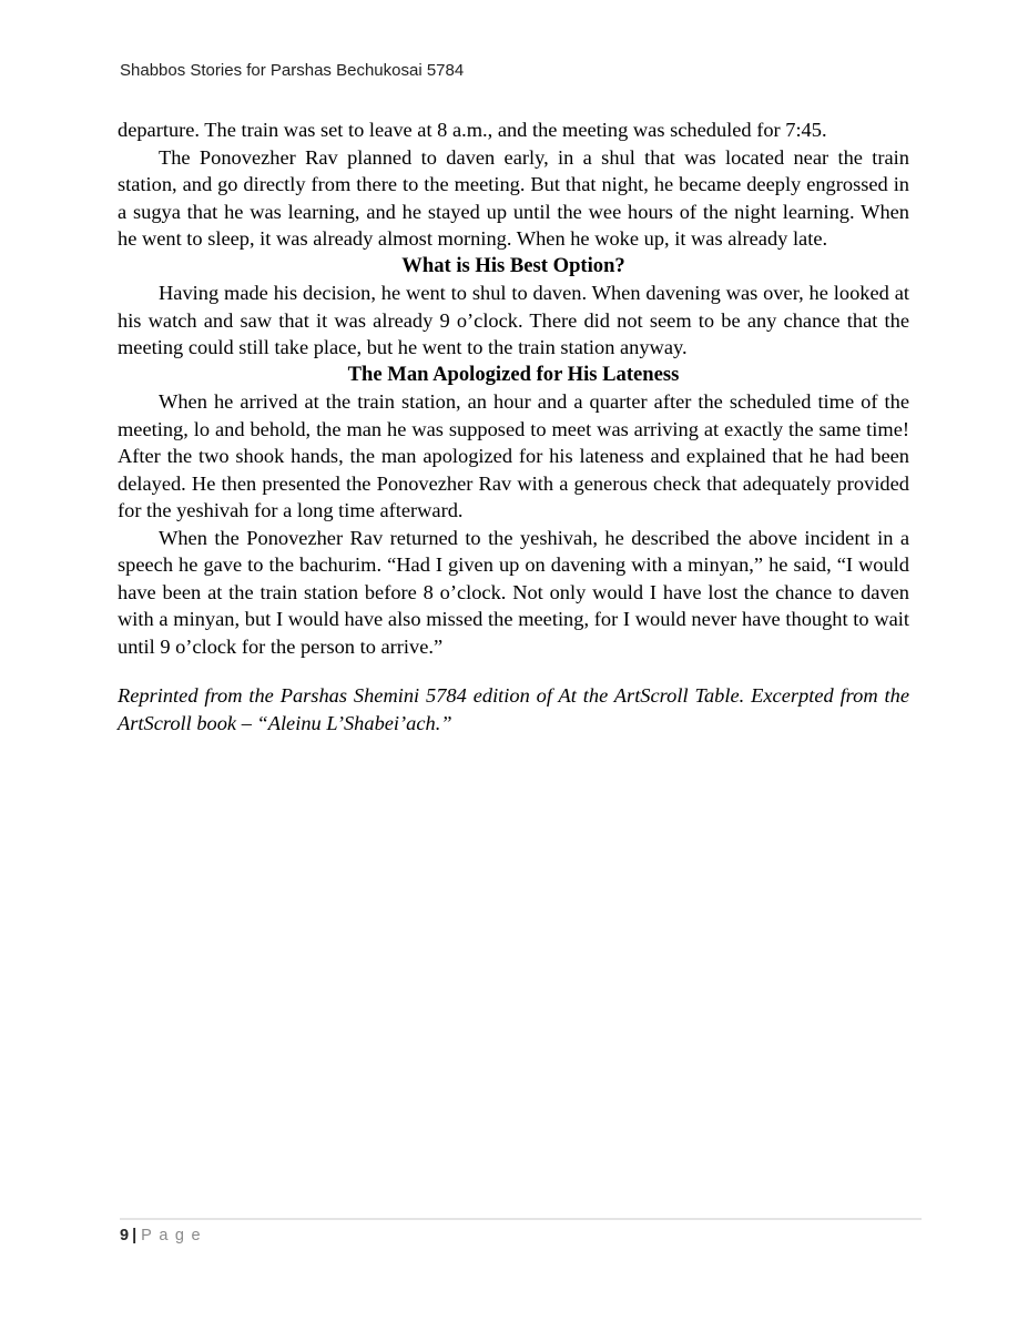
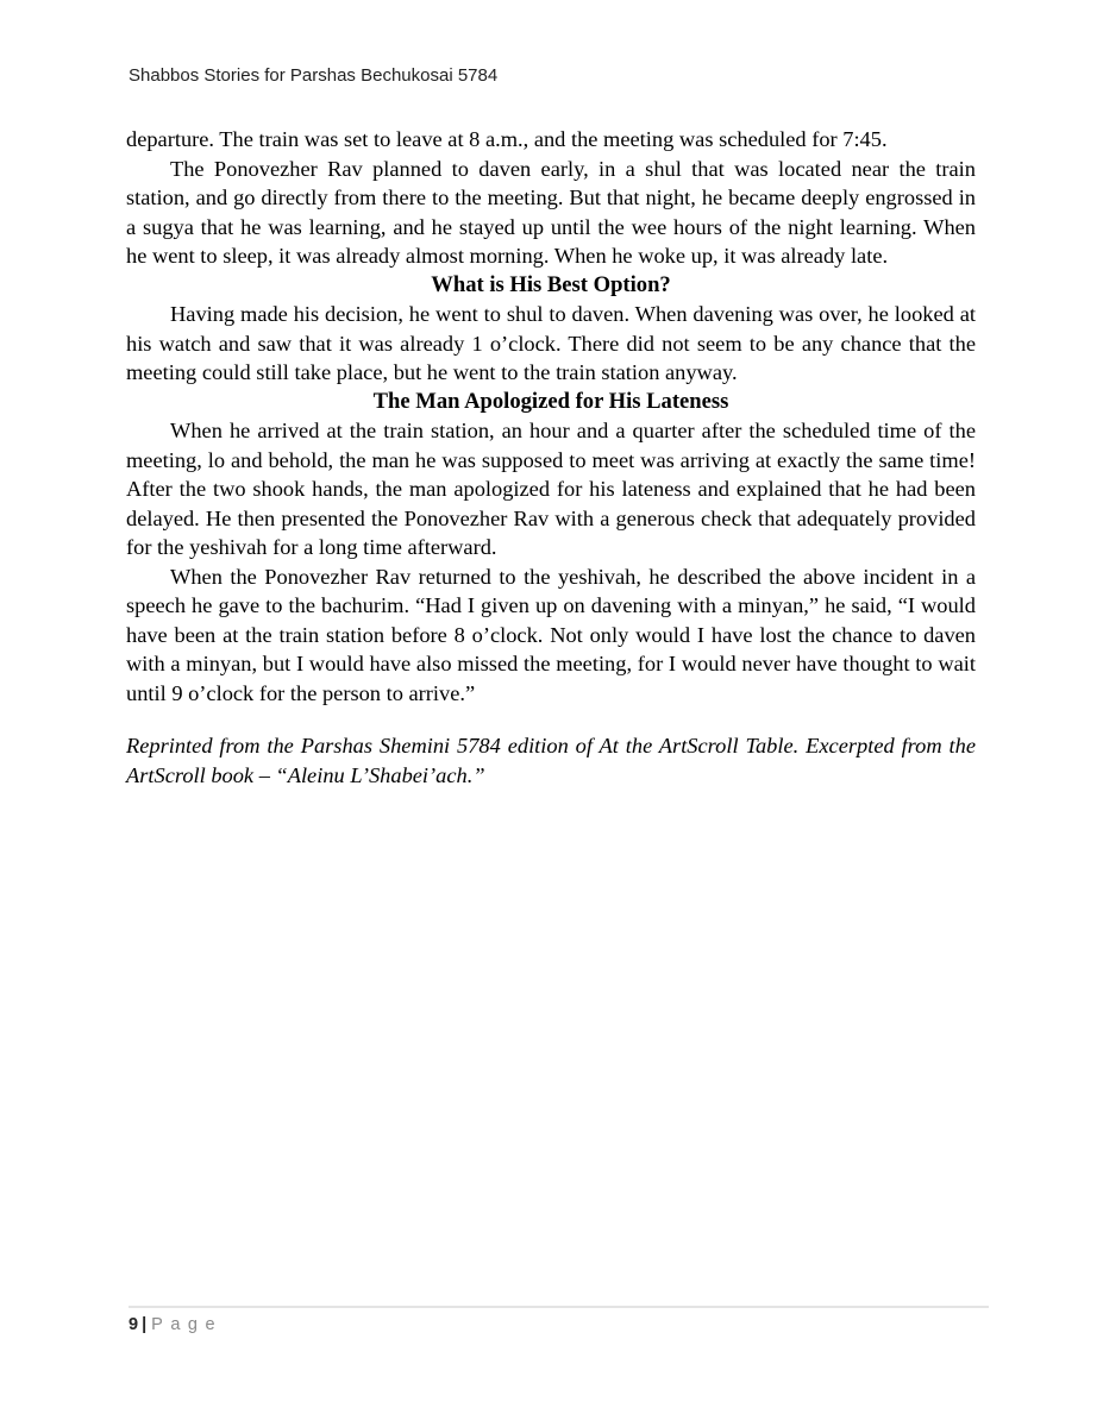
  Shabbos Stories for Parshas Bechukosai 5784
  departure. The train was set to leave at 8 a.m., and the meeting was scheduled for 7:45.
  The Ponovezher Rav planned to daven early, in a shul that was located near the train station, and go directly from there to the meeting. But that night, he became deeply engrossed in a sugya that he was learning, and he stayed up until the wee hours of the night learning. When he went to sleep, it was already almost morning. When he woke up, it was already late.
  What is His Best Option?
- Having made his decision, he went to shul to daven. When davening was over, he looked at his watch and saw that it was already 9 o’clock. There did not seem to be any chance that the meeting could still take place, but he went to the train station anyway.
+ Having made his decision, he went to shul to daven. When davening was over, he looked at his watch and saw that it was already 1 o’clock. There did not seem to be any chance that the meeting could still take place, but he went to the train station anyway.
  The Man Apologized for His Lateness
  When he arrived at the train station, an hour and a quarter after the scheduled time of the meeting, lo and behold, the man he was supposed to meet was arriving at exactly the same time! After the two shook hands, the man apologized for his lateness and explained that he had been delayed. He then presented the Ponovezher Rav with a generous check that adequately provided for the yeshivah for a long time afterward.
  When the Ponovezher Rav returned to the yeshivah, he described the above incident in a speech he gave to the bachurim. “Had I given up on davening with a minyan,” he said, “I would have been at the train station before 8 o’clock. Not only would I have lost the chance to daven with a minyan, but I would have also missed the meeting, for I would never have thought to wait until 9 o’clock for the person to arrive.”
  Reprinted from the Parshas Shemini 5784 edition of At the ArtScroll Table. Excerpted from the ArtScroll book – “Aleinu L’Shabei’ach.”
  9 | Page
